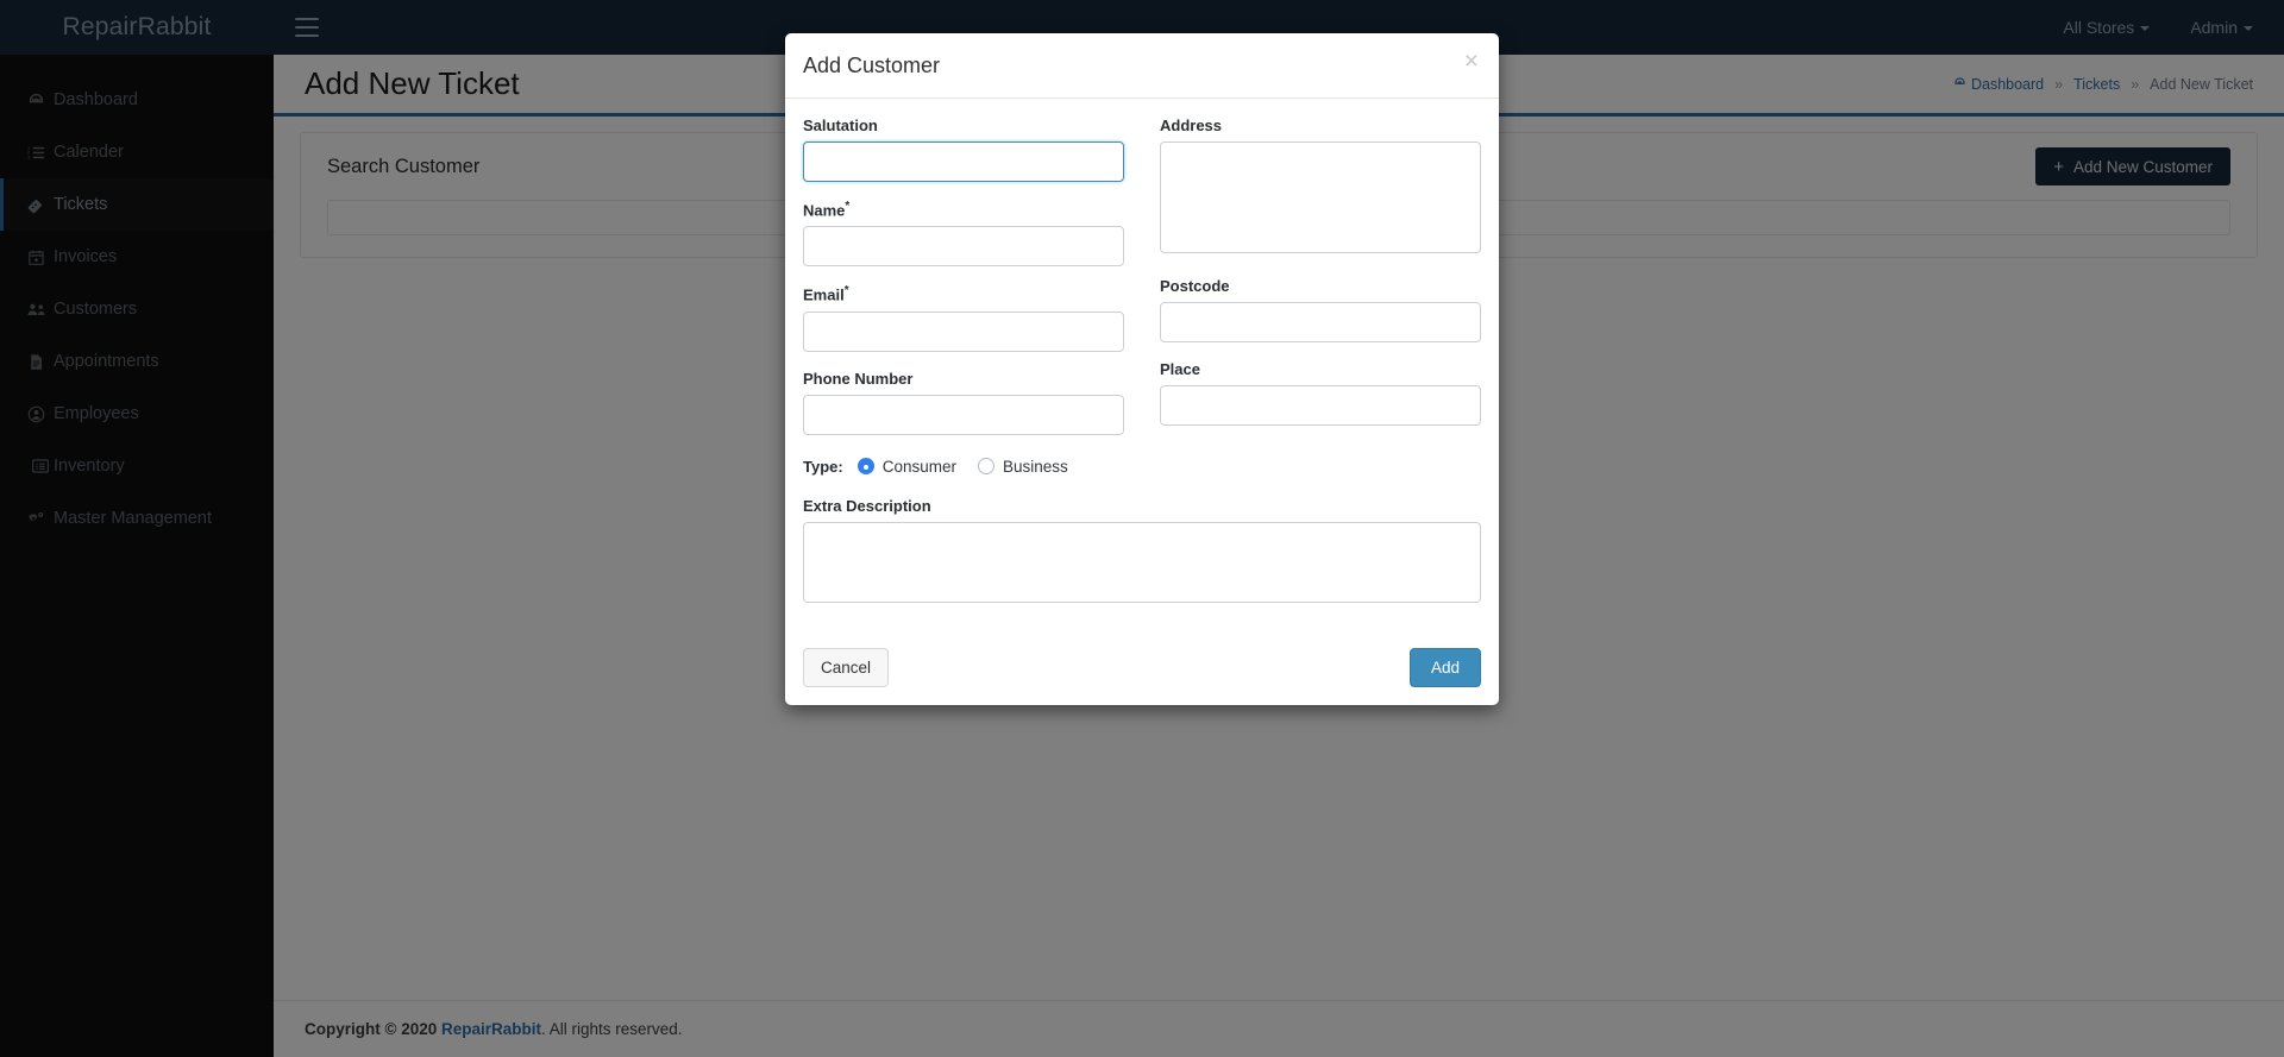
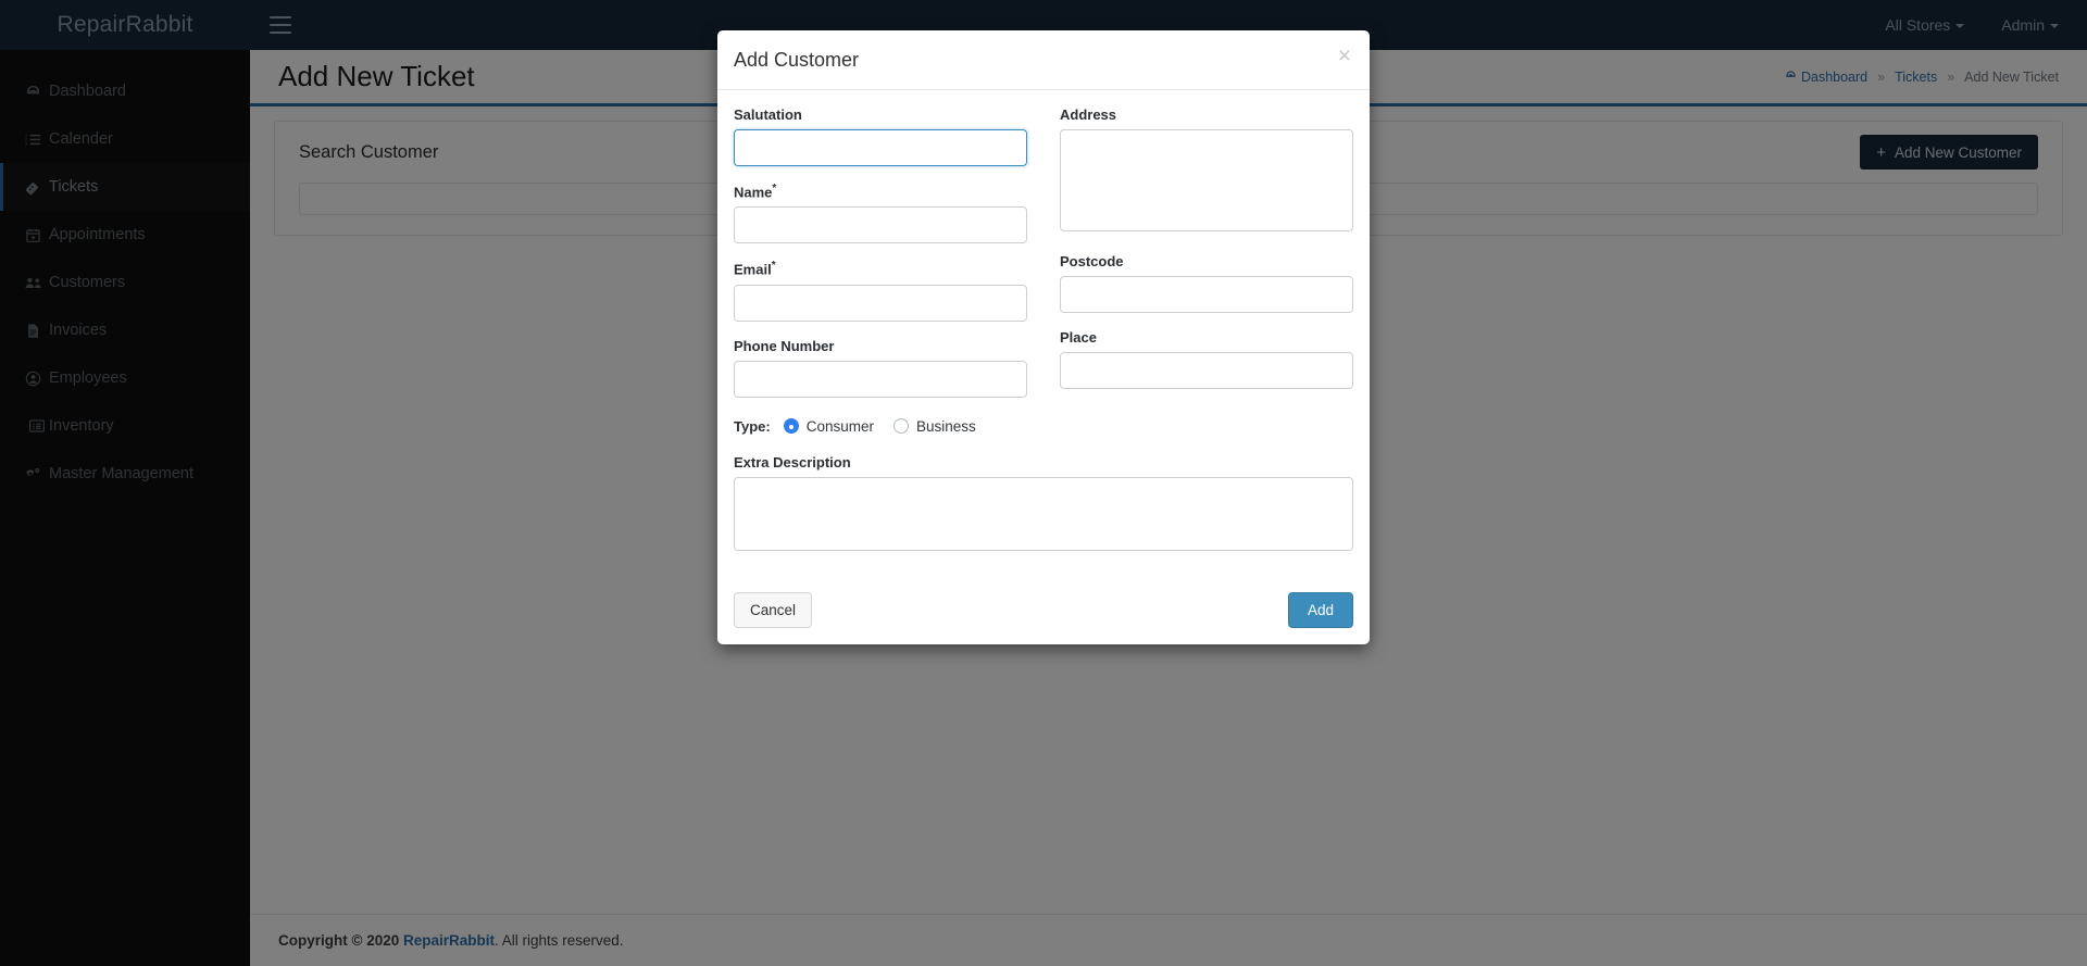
  RepairRabbit
  Dashboard
  Calender
  Tickets
- Invoices
+ Appointments
  Customers
- Appointments
+ Invoices
  Employees
  Inventory
  Master Management
  All Stores
  Admin
  Add New Ticket
  Dashboard
  »
  Tickets
  »
  Add New Ticket
  Search Customer
  +
  Add New Customer
  Copyright © 2020
  RepairRabbit
  . All rights reserved.
  Add Customer
  ×
  Salutation
  Name*
  Email*
  Phone Number
  Address
  Postcode
  Place
  Type:
  Consumer
  Business
  Extra Description
  Cancel
  Add
